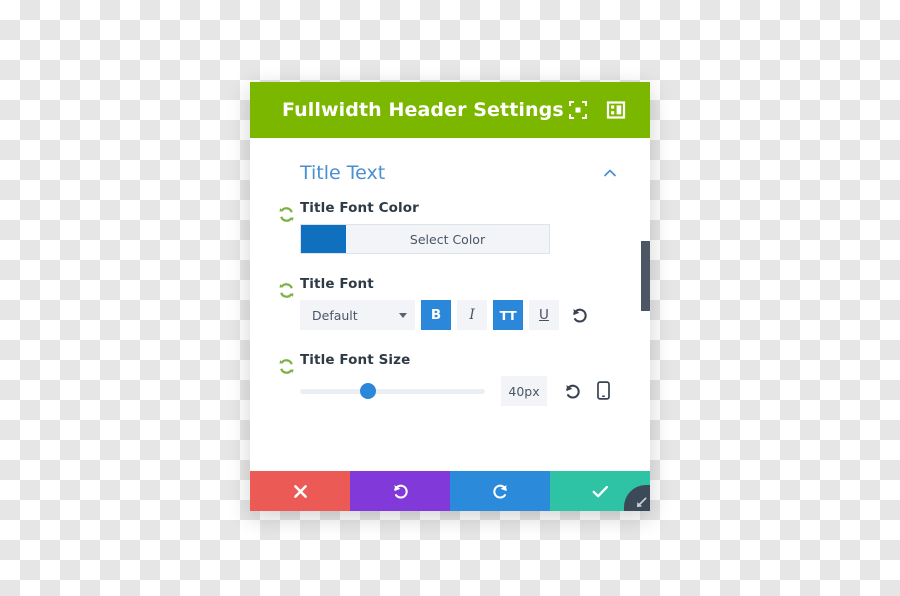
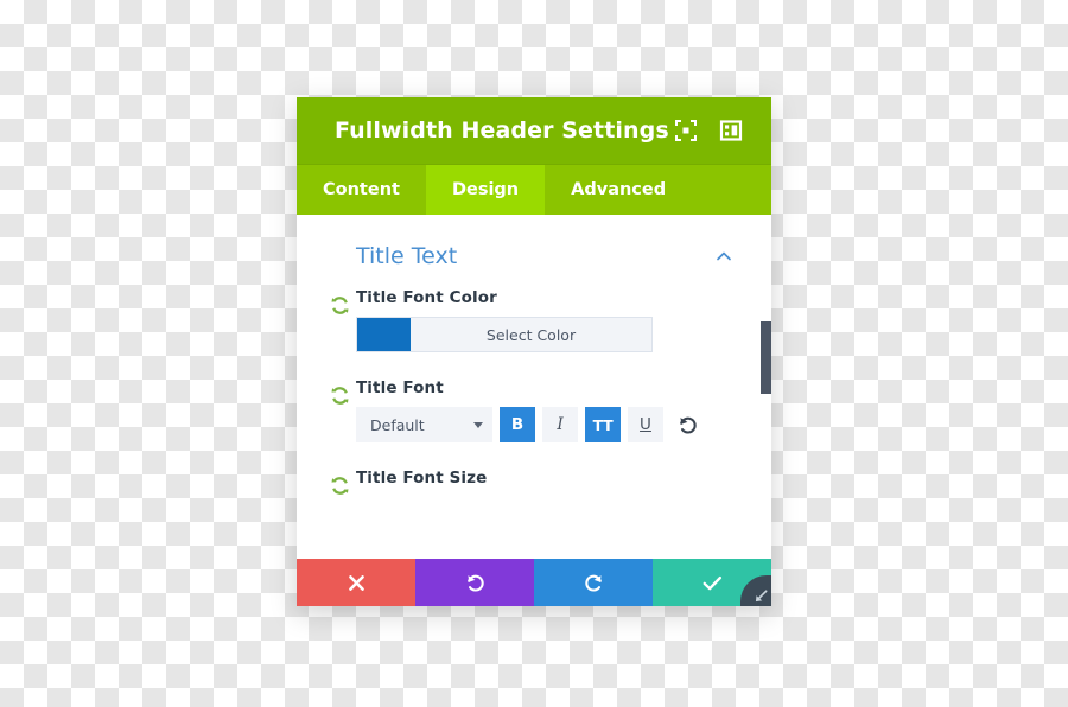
  Fullwidth Header Settings
+ Content
+ Design
+ Advanced
  Title Text
  Title Font Color
  Select Color
  Title Font
  Default
  B
  I
  TT
  U
  Title Font Size
- 40px
